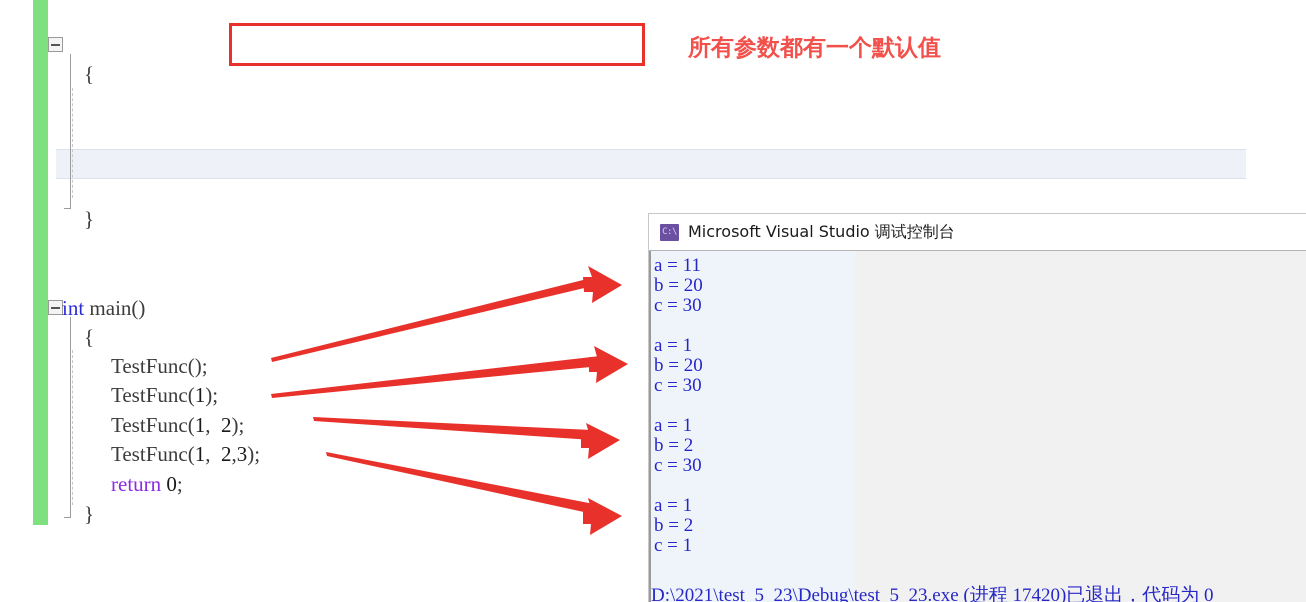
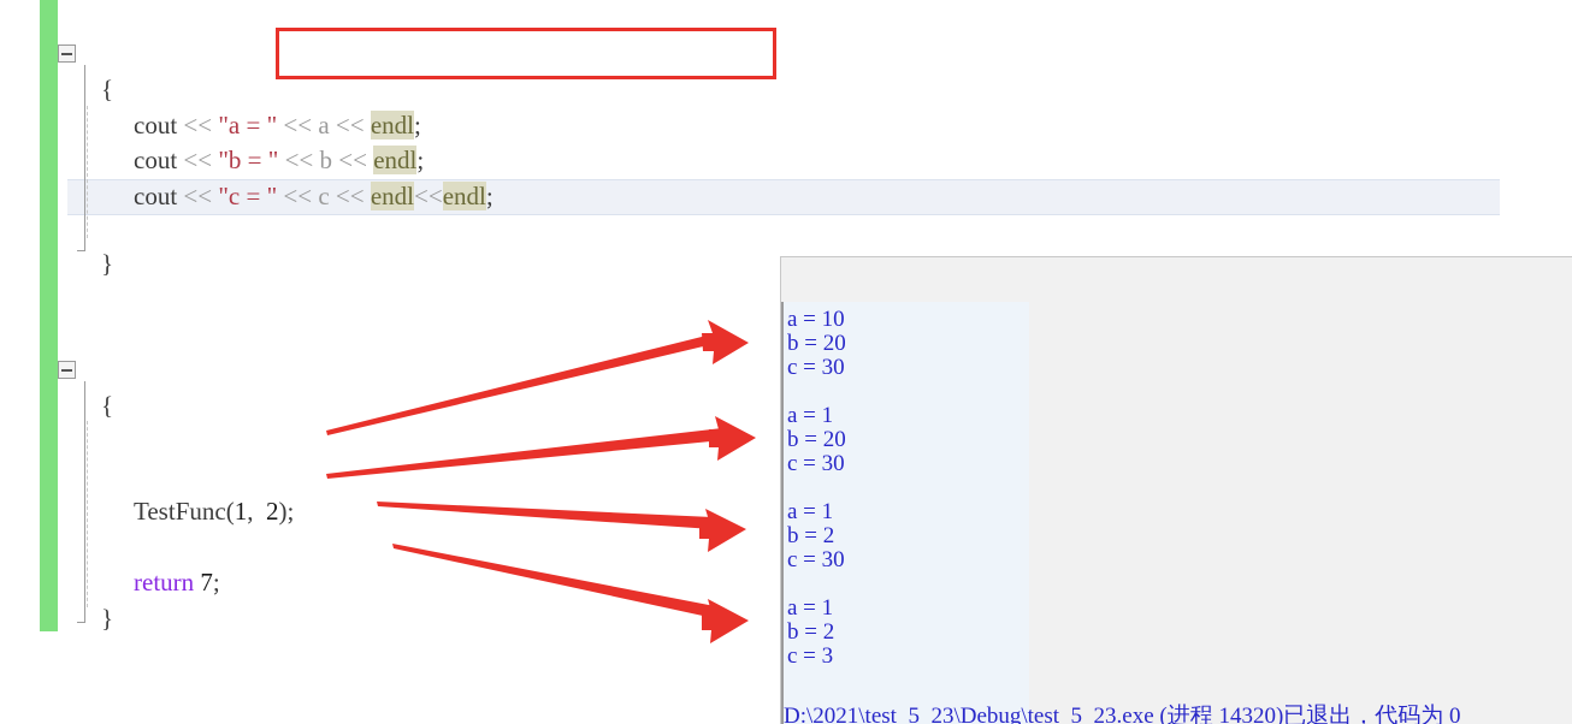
  {
+ cout << "a = " << a << endl;
+ cout << "b = " << b << endl;
+ cout << "c = " << c << endl<<endl;
  }
- int main()
  {
- TestFunc();
- TestFunc(1);
  TestFunc(1, 2);
- TestFunc(1, 2,3);
- return 0;
+ return 7;
  }
- 所有参数都有一个默认值
- C:\
- Microsoft Visual Studio 调试控制台
- a = 11
+ a = 10
  b = 20
  c = 30
  a = 1
  b = 20
  c = 30
  a = 1
  b = 2
  c = 30
  a = 1
  b = 2
- c = 1
+ c = 3
- D:\2021\test_5_23\Debug\test_5_23.exe (进程 17420)已退出，代码为 0
+ D:\2021\test_5_23\Debug\test_5_23.exe (进程 14320)已退出，代码为 0
